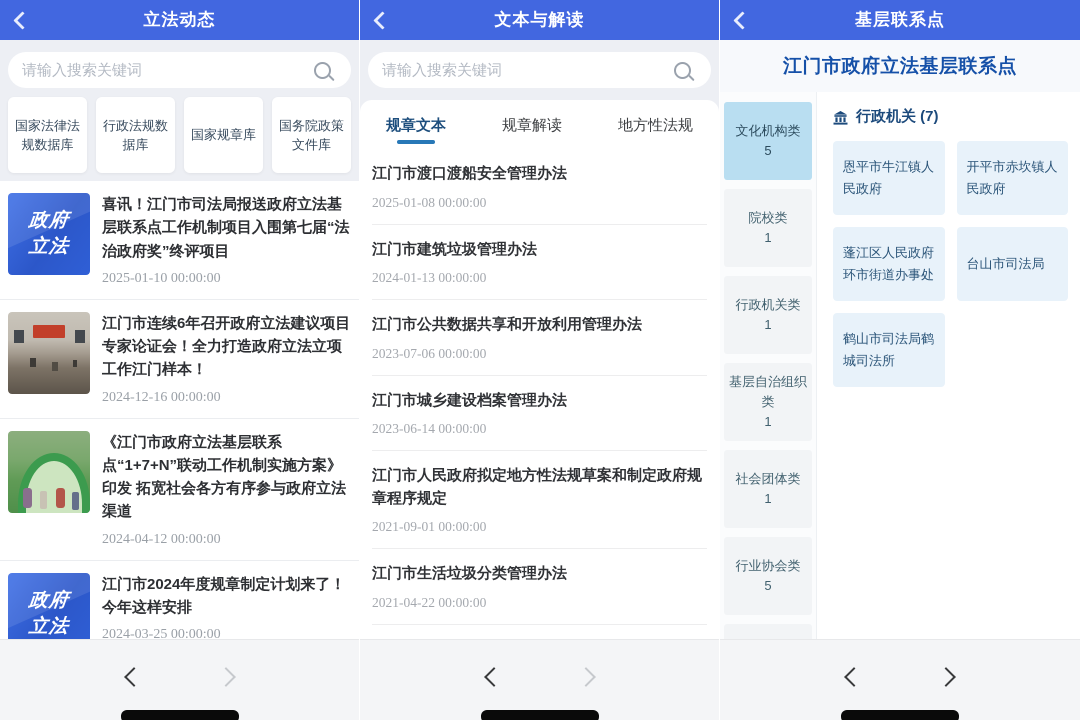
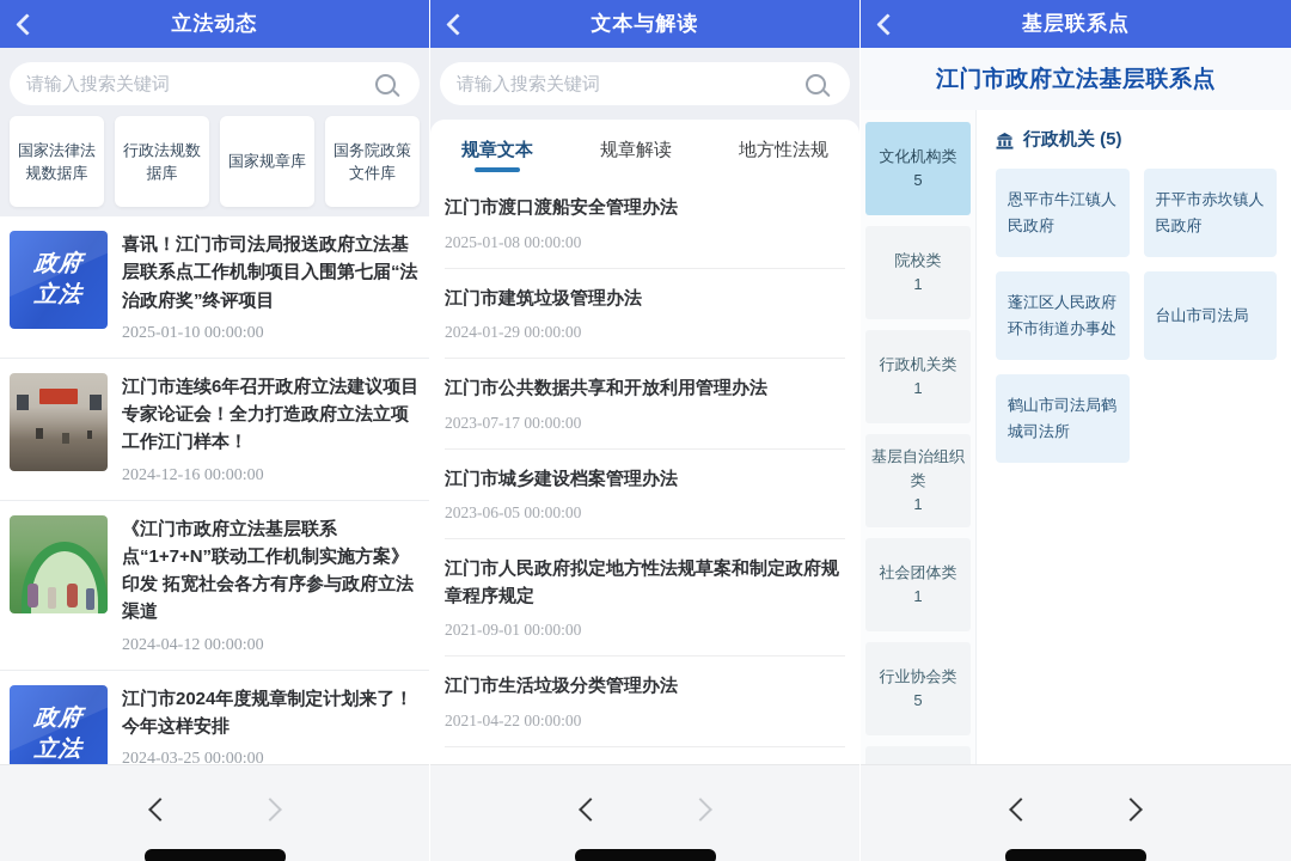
  立法动态
  请输入搜索关键词
  国家法律法规数据库
  行政法规数据库
  国家规章库
  国务院政策文件库
  喜讯！江门市司法局报送政府立法基层联系点工作机制项目入围第七届“法治政府奖”终评项目
  2025-01-10 00:00:00
  江门市连续6年召开政府立法建议项目专家论证会！全力打造政府立法立项工作江门样本！
  2024-12-16 00:00:00
  《江门市政府立法基层联系点“1+7+N”联动工作机制实施方案》印发 拓宽社会各方有序参与政府立法渠道
  2024-04-12 00:00:00
  江门市2024年度规章制定计划来了！今年这样安排
  2024-03-25 00:00:00
  文本与解读
  请输入搜索关键词
  规章文本
  规章解读
  地方性法规
  江门市渡口渡船安全管理办法
  2025-01-08 00:00:00
  江门市建筑垃圾管理办法
- 2024-01-13 00:00:00
+ 2024-01-29 00:00:00
  江门市公共数据共享和开放利用管理办法
- 2023-07-06 00:00:00
+ 2023-07-17 00:00:00
  江门市城乡建设档案管理办法
- 2023-06-14 00:00:00
+ 2023-06-05 00:00:00
  江门市人民政府拟定地方性法规草案和制定政府规章程序规定
  2021-09-01 00:00:00
  江门市生活垃圾分类管理办法
  2021-04-22 00:00:00
  基层联系点
  江门市政府立法基层联系点
  文化机构类
  5
  院校类
  1
  行政机关类
  1
  基层自治组织类
  1
  社会团体类
  1
  行业协会类
  5
- 行政机关 (7)
+ 行政机关 (5)
  恩平市牛江镇人民政府
  开平市赤坎镇人民政府
  蓬江区人民政府环市街道办事处
  台山市司法局
  鹤山市司法局鹤城司法所
